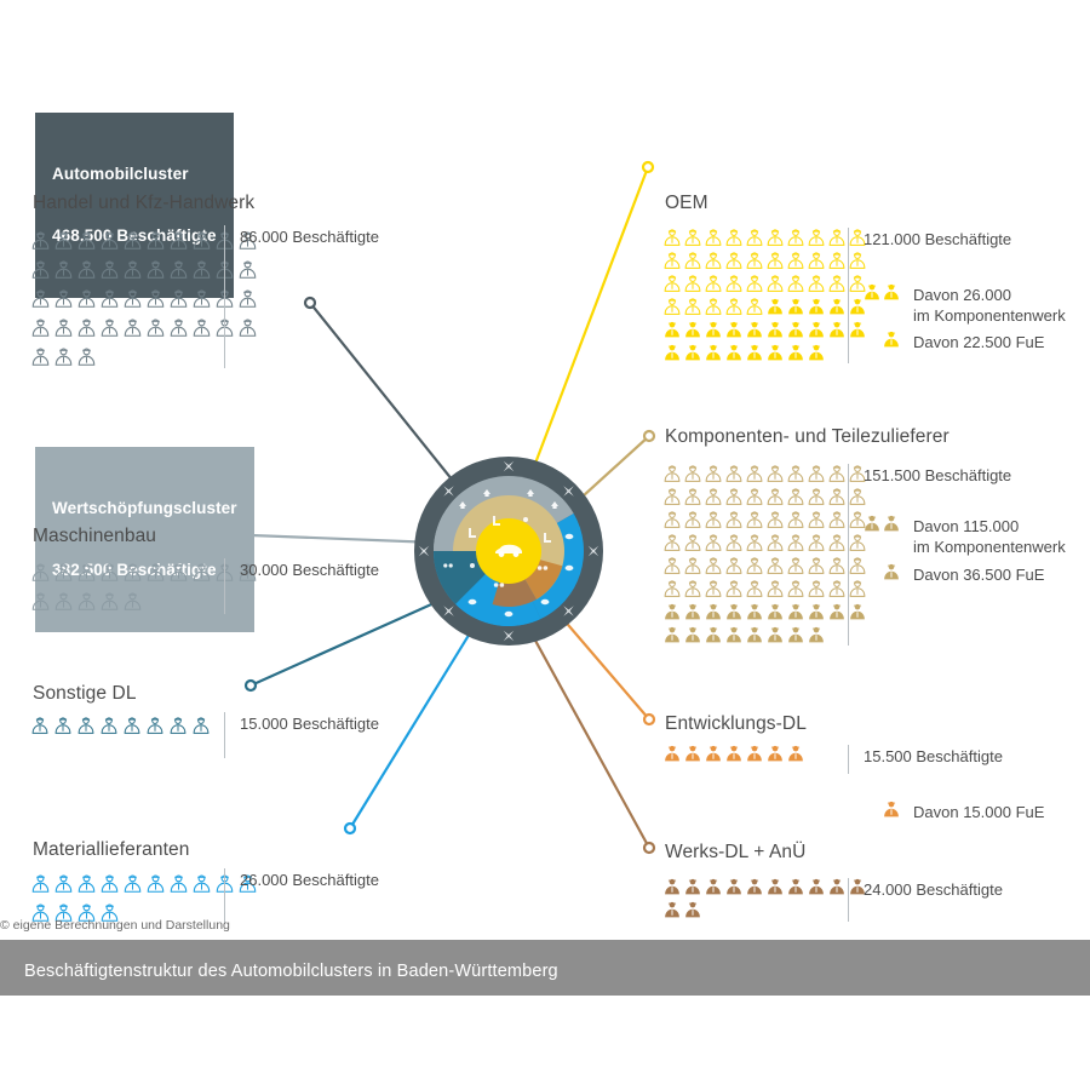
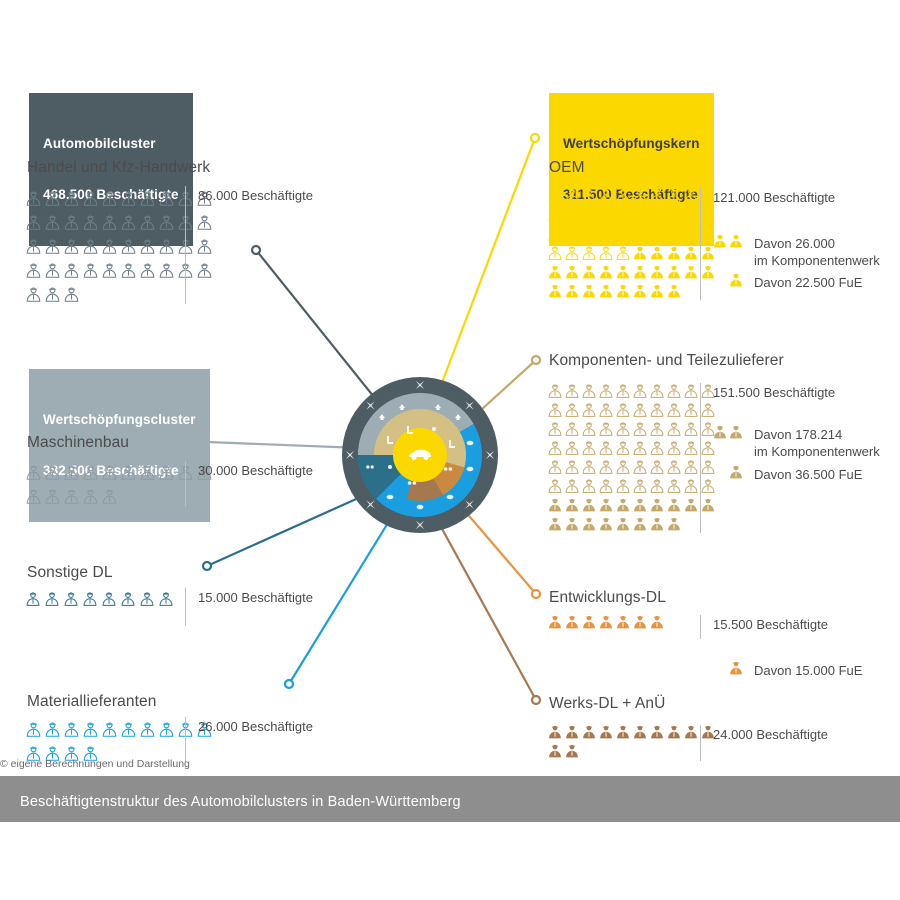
  Automobilcluster
  48.0 Beschäftige
  Wertschöpfungscluster
  382.500 Bschätigte
+ Wertschöpfungskern
+ 311.500 Beschäftigte
  Handel und Kfz-Handwerk
  86.000 Beschäftigte
  Maschinenbau
  30.000 Beschäftigte
  Sonstige DL
  15.000 Beschäftigte
  Materiallieferanten
  26.000 Beschäftigte
  OEM
  121.000 Beschäftigte
  Davon 26.000
  im Komponentenwerk
  Davon 22.500 FuE
  Komponenten- und Teilezulieferer
  151.500 Beschäftigte
- Davon 115.000
+ Davon 178.214
  im Komponentenwerk
  Davon 36.500 FuE
  Entwicklungs-DL
  15.500 Beschäftigte
  Davon 15.000 FuE
  Werks-DL + AnÜ
  24.000 Beschäftigte
  © eigene Berechnungen und Darstellung
  Beschäftigtenstruktur des Automobilclusters in Baden-Württemberg
